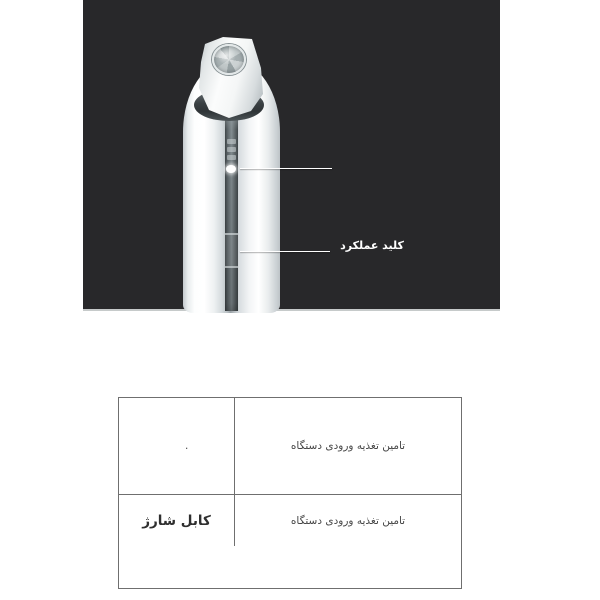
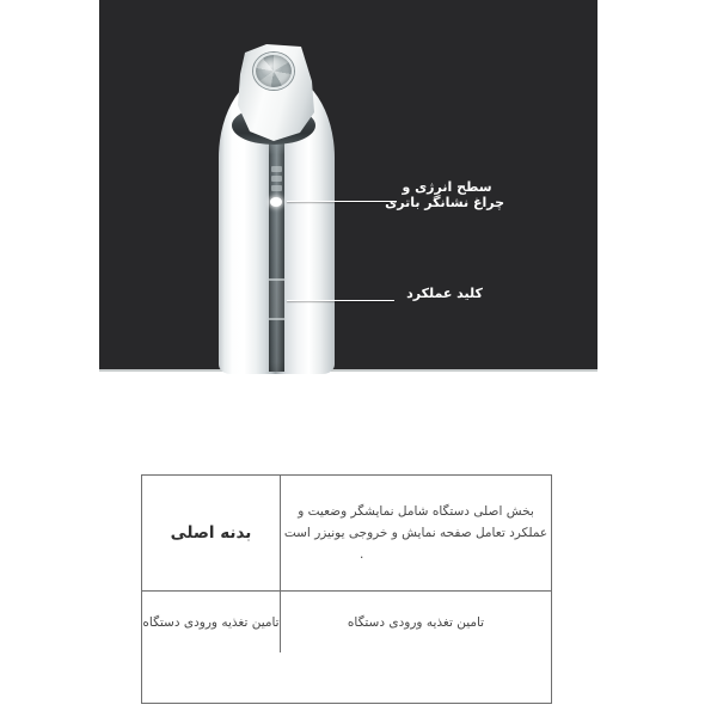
+ سطح انرژی و
+ چراغ نشانگر باتری
  کلید عملکرد
+ بدنه اصلی
+ بخش اصلی دستگاه شامل نمایشگر وضعیت و
+ عملکرد تعامل صفحه نمایش و خروجی یونیزر است
  .
  تامین تغذیه ورودی دستگاه
- کابل شارژ
  تامین تغذیه ورودی دستگاه
